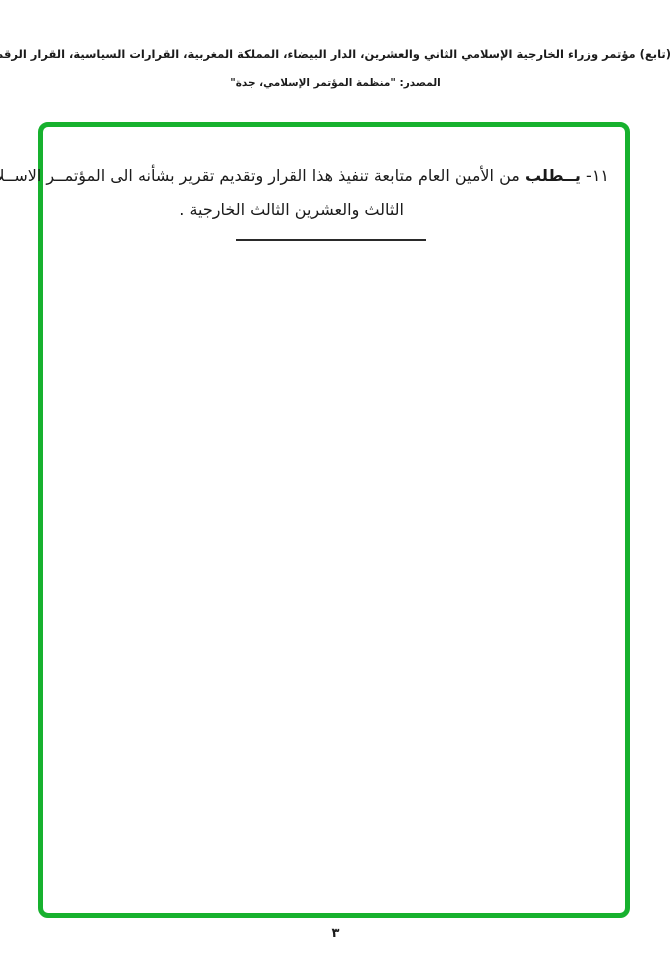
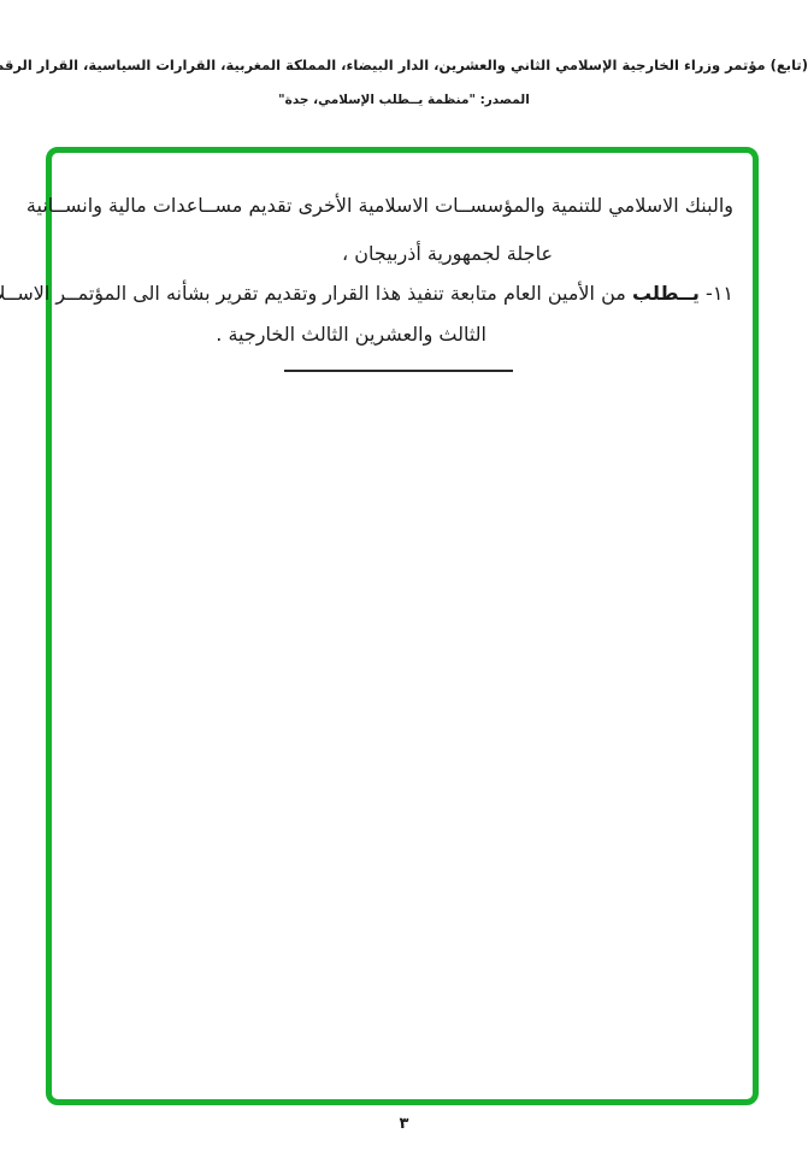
  (تابع) مؤتمر وزراء الخارجية الإسلامي الثاني والعشرين، الدار البيضاء، المملكة المغربية، القرارات السياسية، القرار الرق
- المصدر: "منظمة المؤتمر الإسلامي، جدة"
+ المصدر: "منظمة يــطلب الإسلامي، جدة"
+ والبنك الاسلامي للتنمية والمؤسســات الاسلامية الأخرى تقديم مســاعدات مالية وانســانية
+ عاجلة لجمهورية أذربيجان ،
  ١١- يــطلب من الأمين العام متابعة تنفيذ هذا القرار وتقديم تقرير بشأنه الى المؤتمــر الاســل
  الثالث والعشرين الثالث الخارجية .
  ٣
